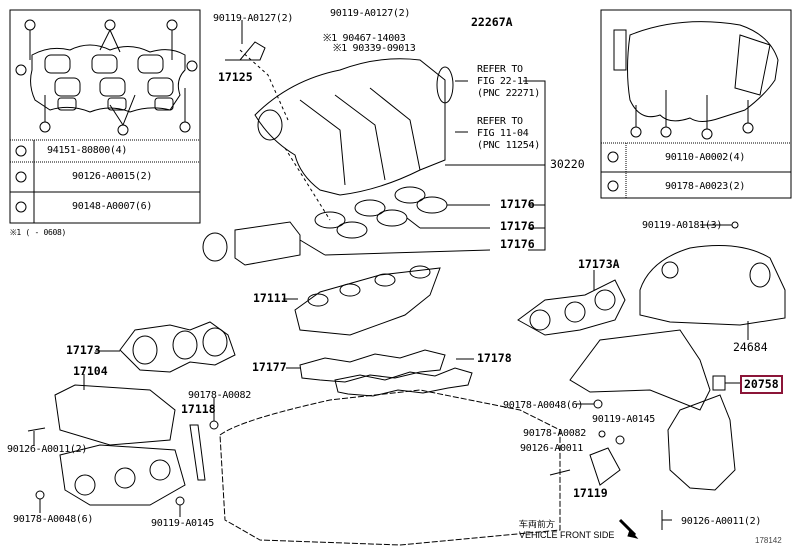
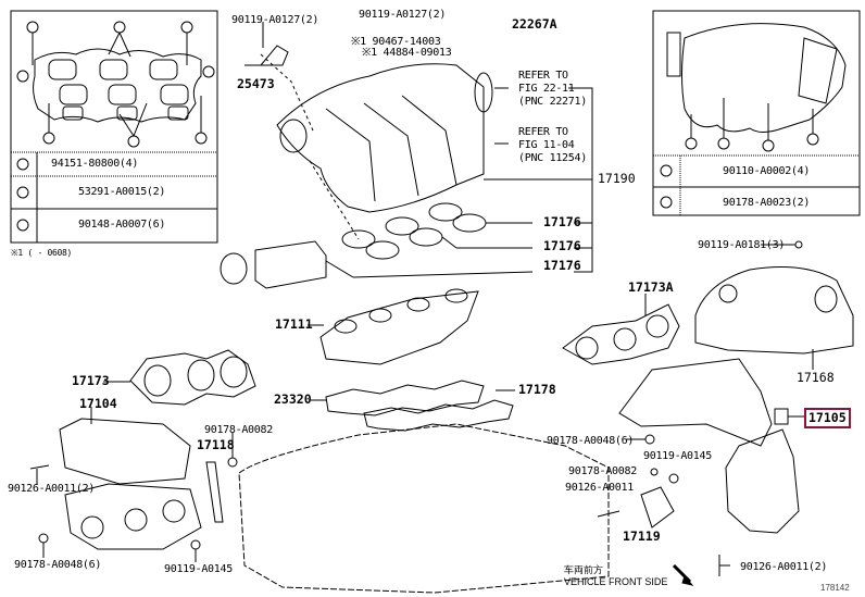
  94151-80800(4)
- 90126-A0015(2)
+ 53291-A0015(2)
  90148-A0007(6)
  ※1 ( - 0608)
  90110-A0002(4)
  90178-A0023(2)
  90119-A0127(2)
- 17125
+ 25473
  90119-A0127(2)
  22267A
  ※1 90467-14003
- ※1 90339-09013
+ ※1 44884-09013
  REFER TO
  FIG 22-11
  (PNC 22271)
  REFER TO
  FIG 11-04
  (PNC 11254)
- 30220
+ 17190
  17176
  17176
  17176
  90119-A0181(3)
  17173A
  17111
- 24684
+ 17168
  17173
- 17177
+ 23320
  17178
  17104
- 20758
+ 17105
  90178-A0082
  17118
  90126-A0011(2)
  90178-A0048(6)
  90119-A0145
  90178-A0048(6)
  90119-A0145
  90178-A0082
  90126-A0011
  17119
  90126-A0011(2)
  车両前方
  VEHICLE FRONT SIDE
  178142
